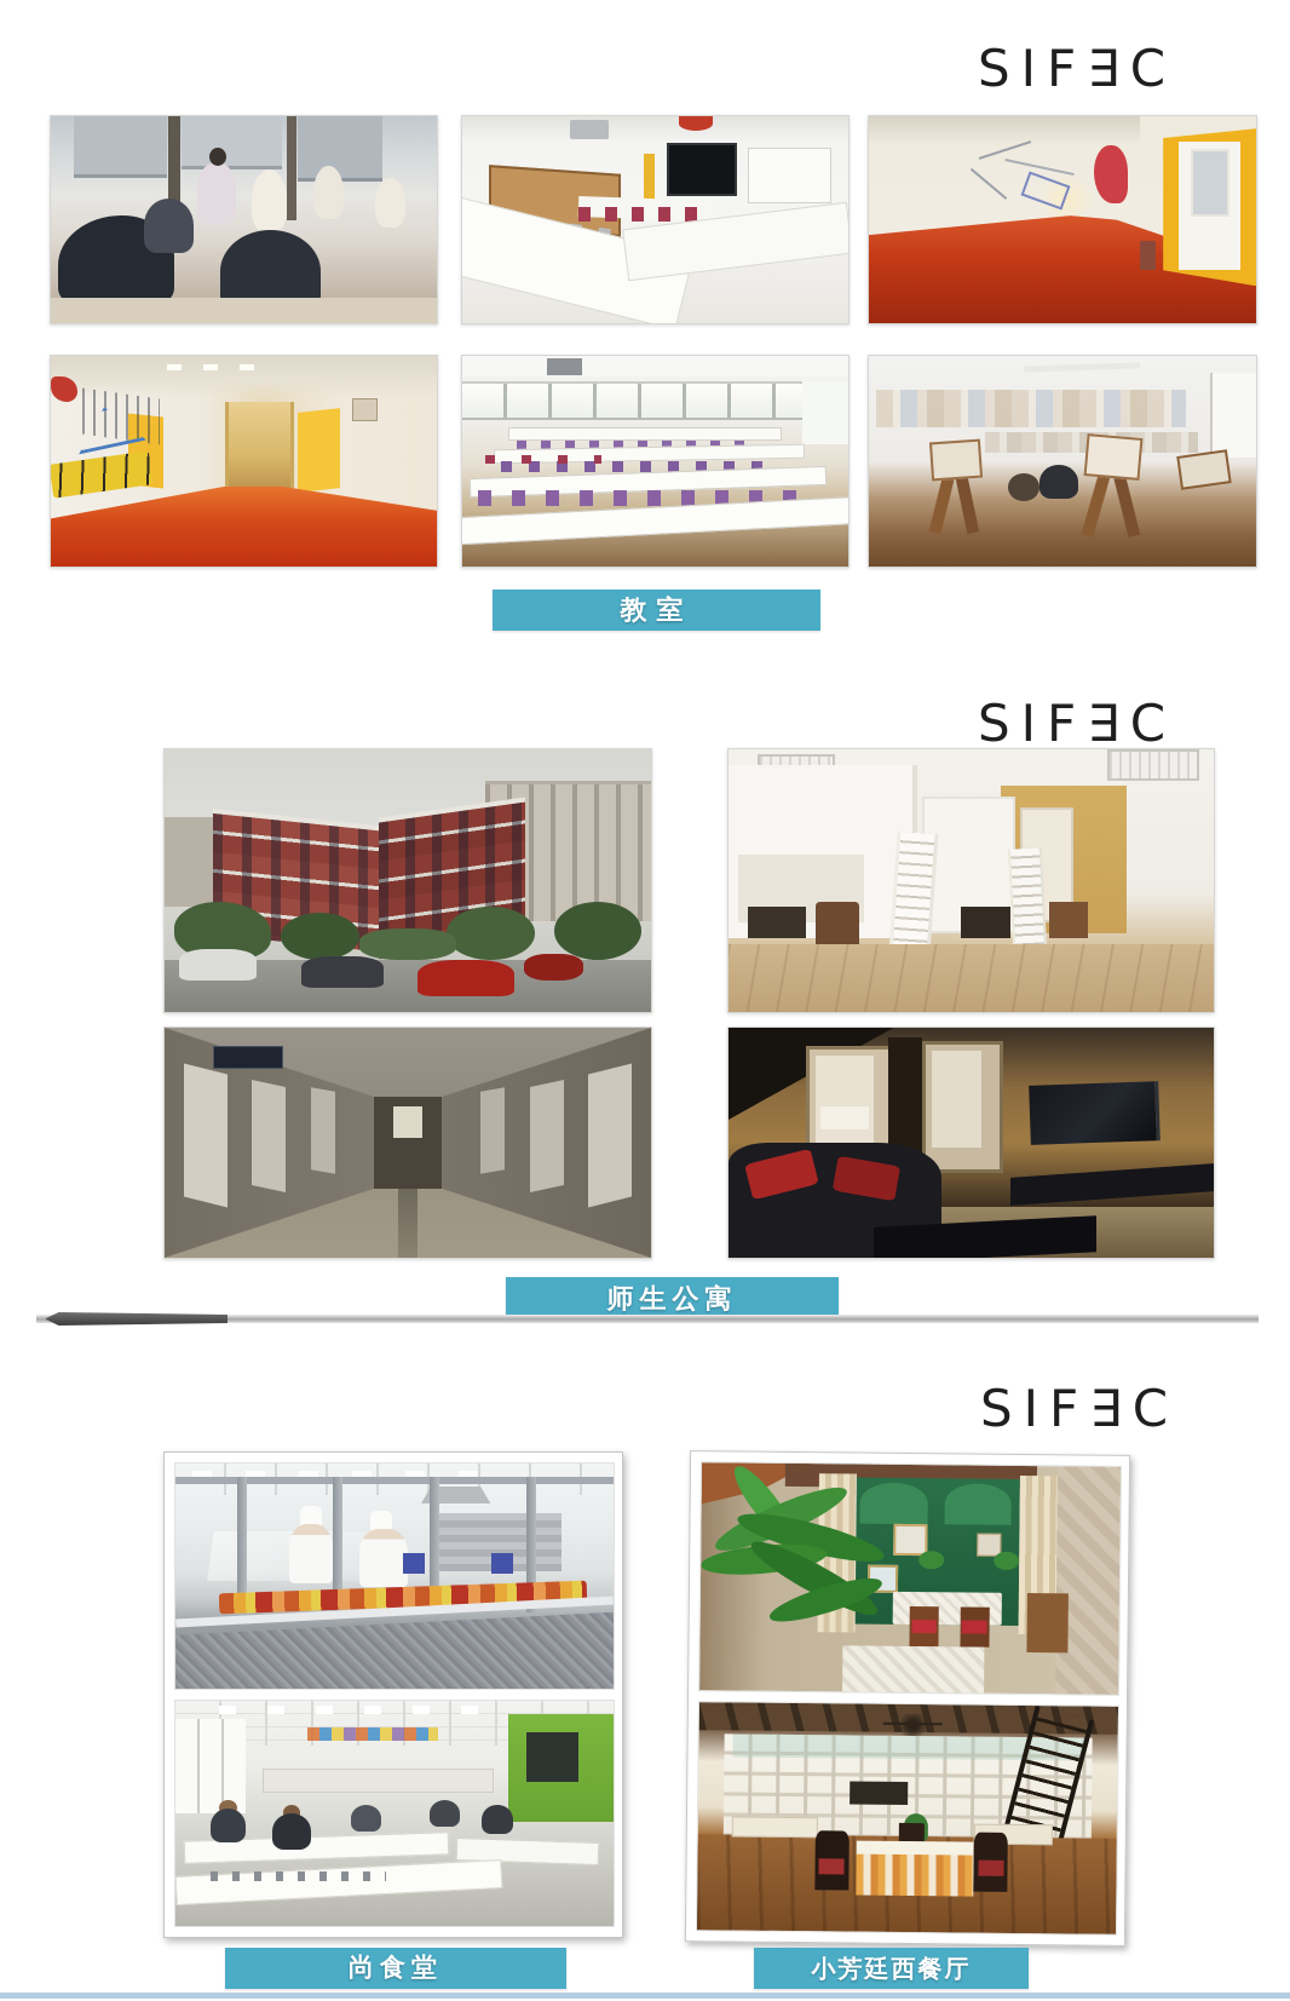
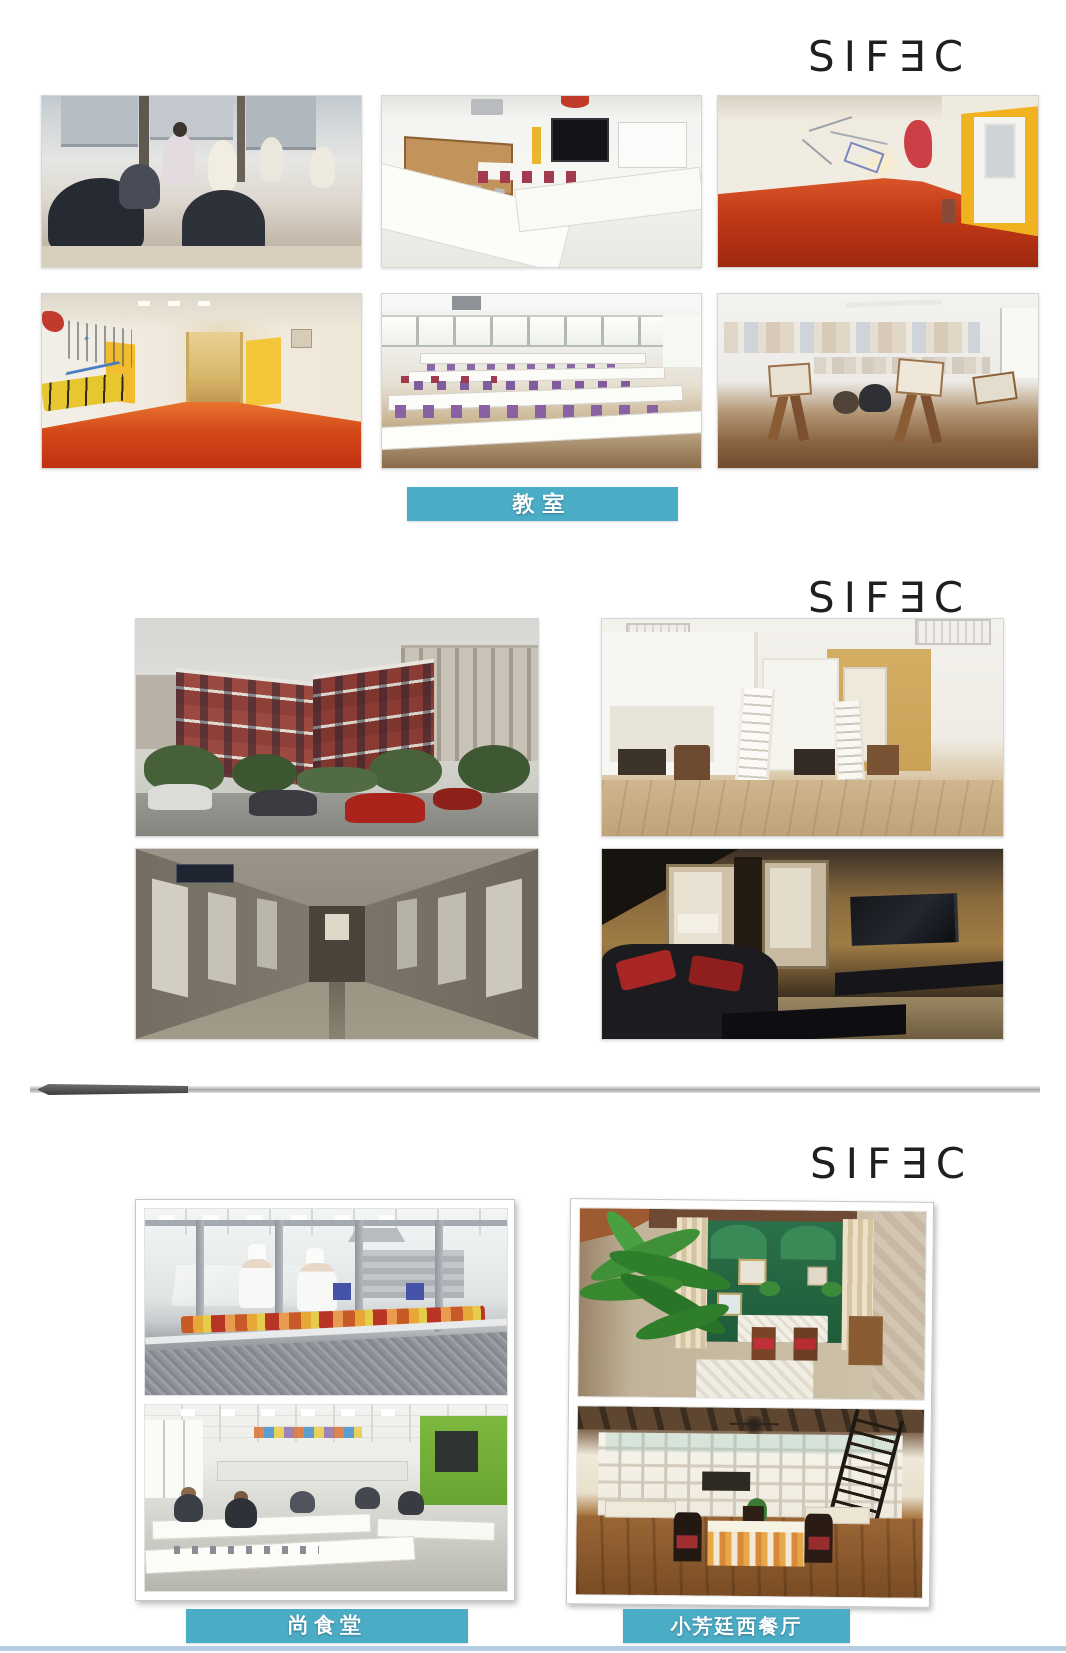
  SIF∃C
  教室
  SIF∃C
- 师生公寓
  SIF∃C
  尚食堂
  小芳廷西餐厅
